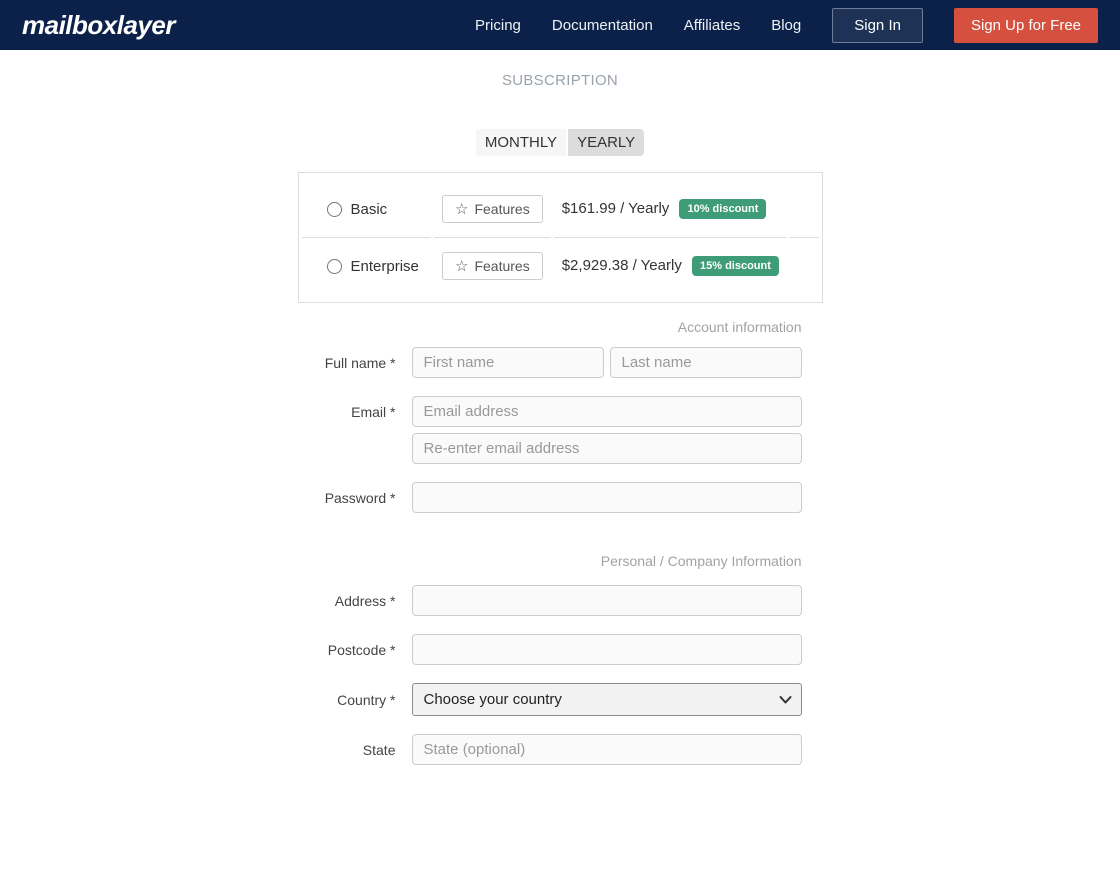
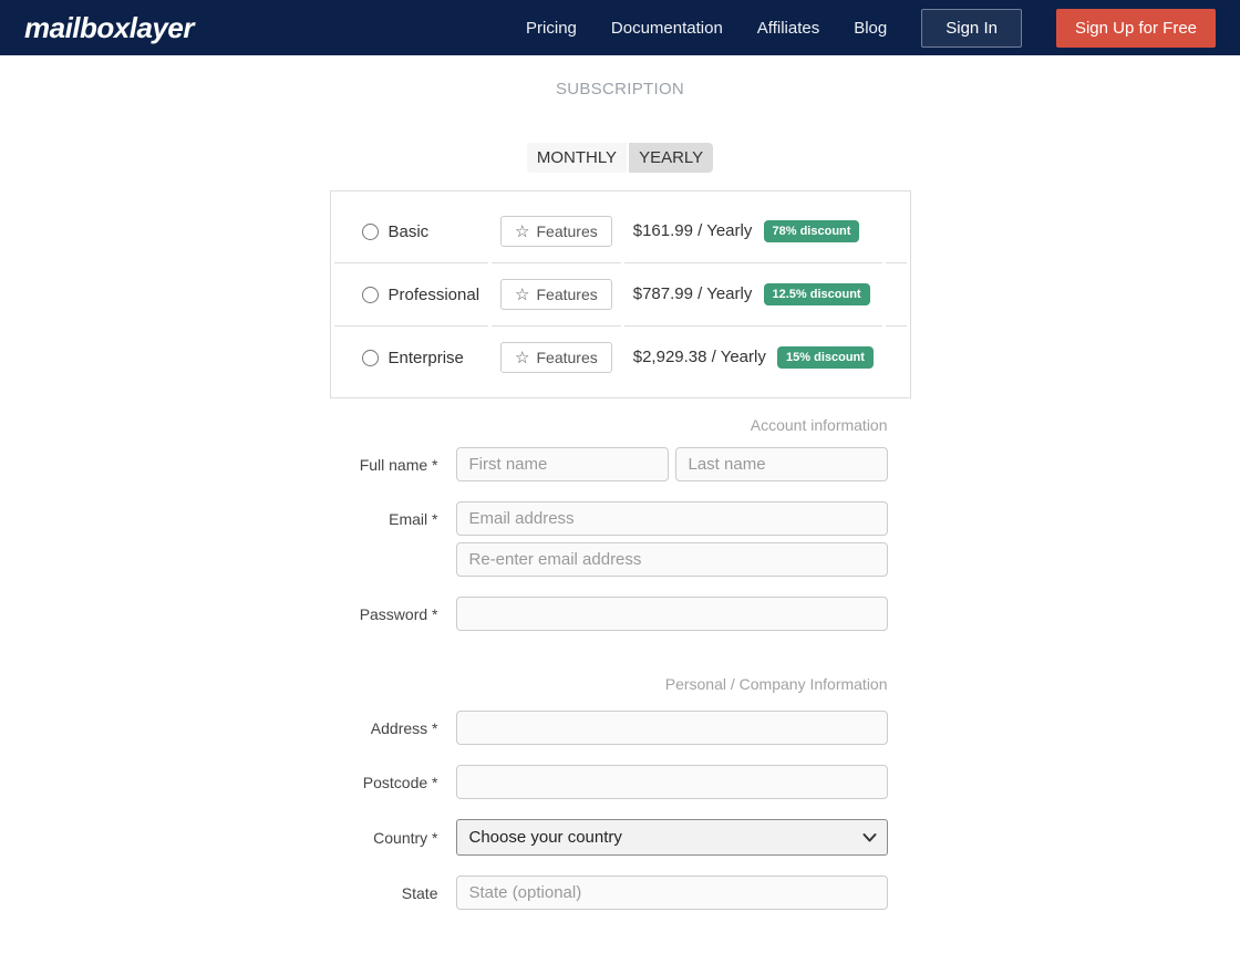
  mailboxlayer
  Pricing
  Documentation
  Affiliates
  Blog
  Sign In
  Sign Up for Free
  SUBSCRIPTION
  MONTHLY
  YEARLY
- Basic	☆ Features	$161.99 / Yearly 10% discount
+ Basic	☆ Features	$161.99 / Yearly 78% discount
+ Professional	☆ Features	$787.99 / Yearly 12.5% discount
  Enterprise	☆ Features	$2,929.38 / Yearly 15% discount
  Account information
  Full name *
  First name
  Last name
  Email *
  Email address
  Re-enter email address
  Password *
  Personal / Company Information
  Address *
  Postcode *
  Country *
  Choose your country
  State
  State (optional)
